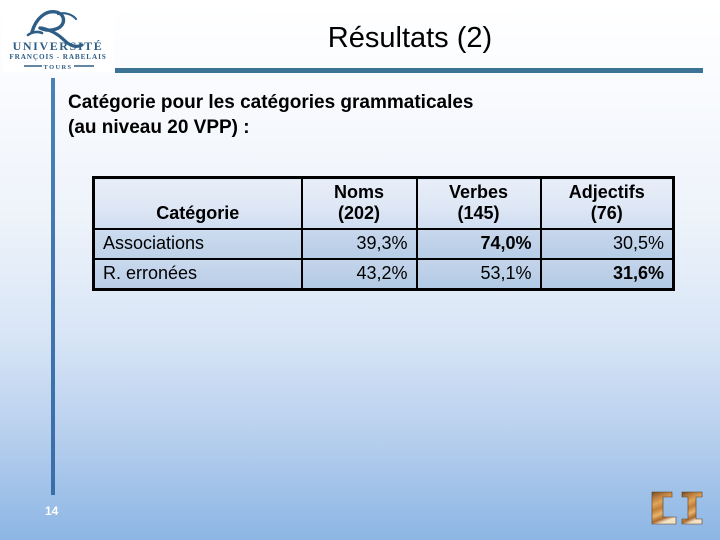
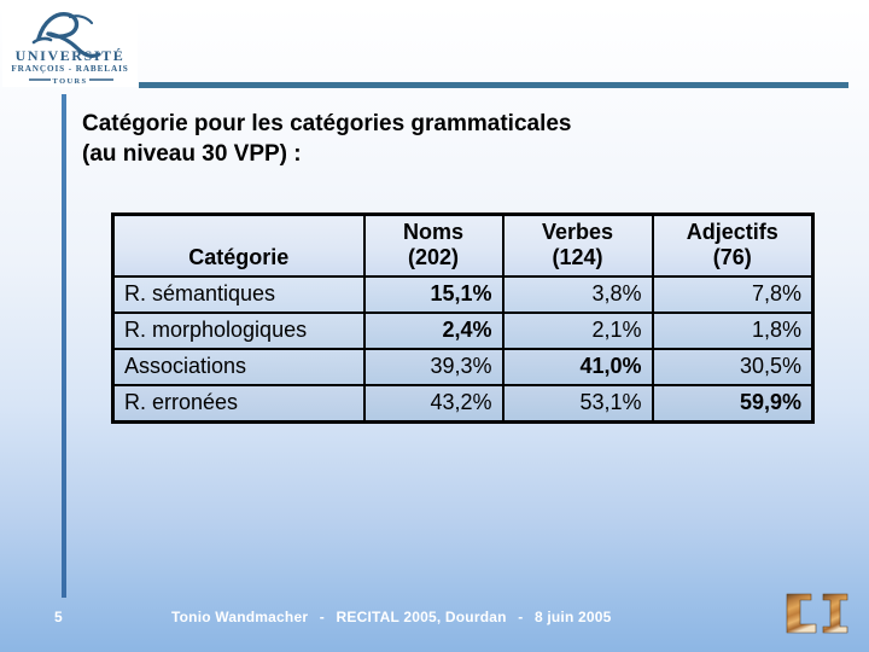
  UNIVERSITÉ
  FRANÇOIS - RABELAIS
- Résultats (2)
  Catégorie pour les catégories grammaticales
- (au niveau 20 VPP) :
+ (au niveau 30 VPP) :
- Catégorie	Noms (202)	Verbes (145)	Adjectifs (76)
+ Catégorie	Noms (202)	Verbes (124)	Adjectifs (76)
+ R. sémantiques	15,1%	3,8%	7,8%
+ R. morphologiques	2,4%	2,1%	1,8%
- Associations	39,3%	74,0%	30,5%
+ Associations	39,3%	41,0%	30,5%
- R. erronées	43,2%	53,1%	31,6%
+ R. erronées	43,2%	53,1%	59,9%
- 14
+ 5
+ Tonio Wandmacher - RECITAL 2005, Dourdan - 8 juin 2005
